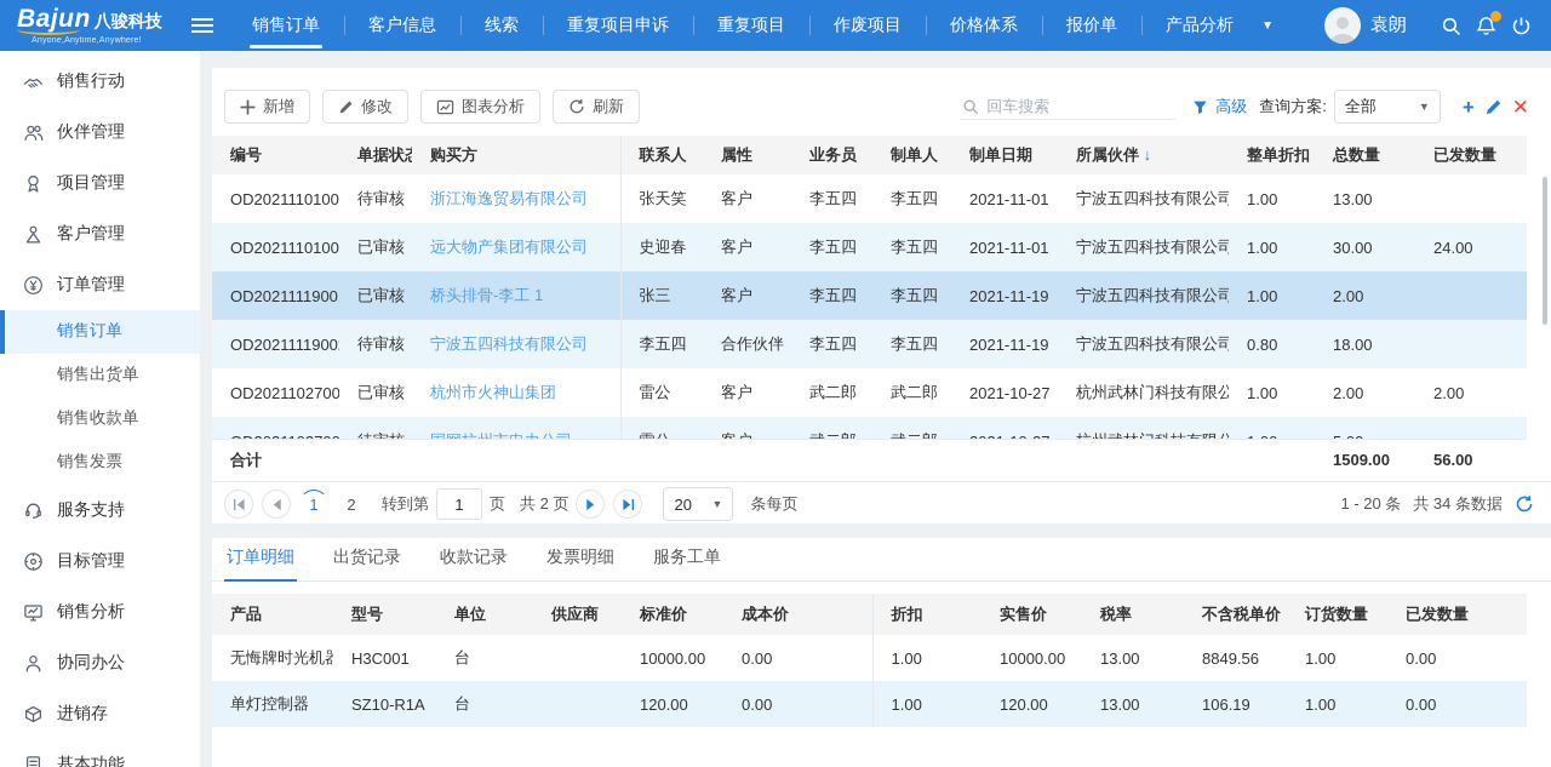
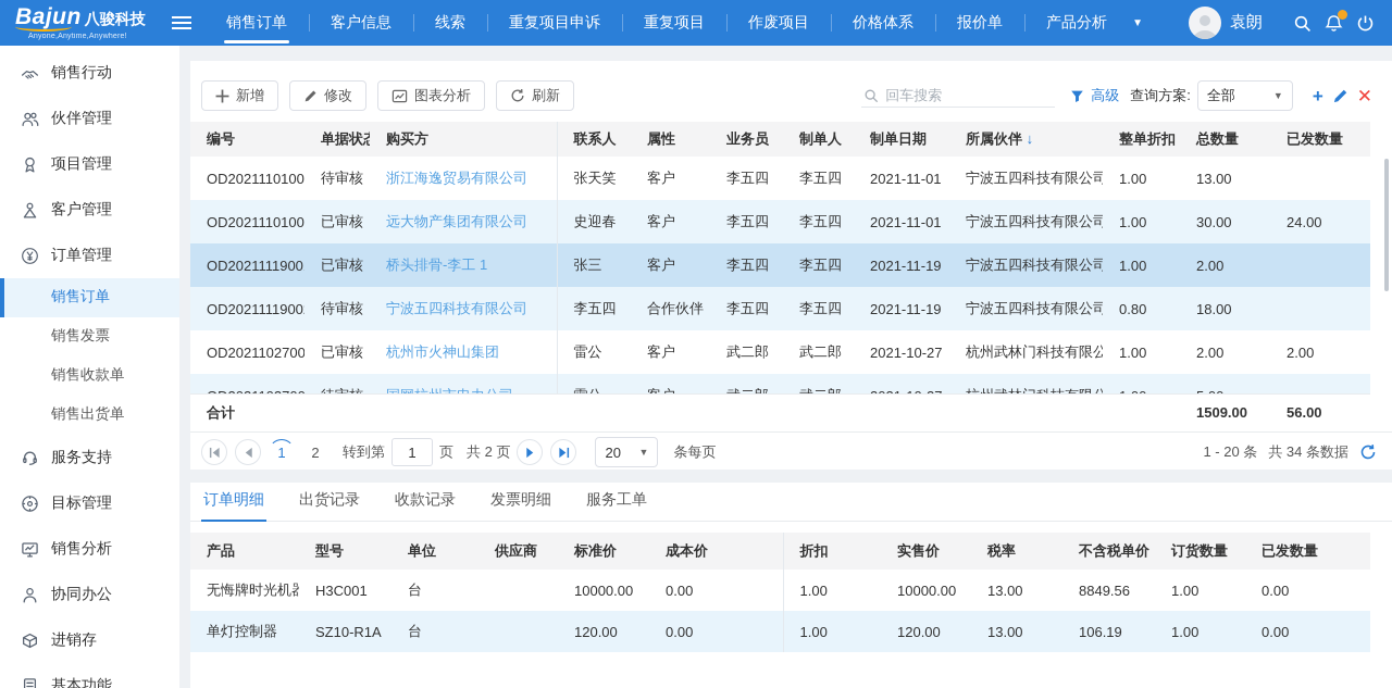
  Bajun
  八骏科技
  销售订单
  客户信息
  线索
  重复项目申诉
  重复项目
  作废项目
  价格体系
  报价单
  产品分析
  ▼
  袁朗
  销售行动
  伙伴管理
  项目管理
  客户管理
  订单管理
  销售订单
- 销售出货单
+ 销售发票
  销售收款单
- 销售发票
+ 销售出货单
  服务支持
  目标管理
  销售分析
  协同办公
  进销存
  基本功能
  新增
  修改
  图表分析
  刷新
  回车搜索
  高级
  查询方案:
  全部
  ▼
  +
  ✕
  编号	单据状	购买方	联系人	属性	业务员	制单人	制单日期	所属伙伴 ↓	整单折扣	总数量	已发数量
  OD2021110100	待审核	浙江海逸贸易有限公司	张天笑	客户	李五四	李五四	2021-11-01	宁波五四科技有限公司	1.00	13.00
  OD2021110100	已审核	远大物产集团有限公司	史迎春	客户	李五四	李五四	2021-11-01	宁波五四科技有限公司	1.00	30.00	24.00
  OD2021111900	已审核	桥头排骨-李工 1	张三	客户	李五四	李五四	2021-11-19	宁波五四科技有限公司	1.00	2.00
  OD2021111900	待审核	宁波五四科技有限公司	李五四	合作伙伴	李五四	李五四	2021-11-19	宁波五四科技有限公司	0.80	18.00
  OD2021102700	已审核	杭州市火神山集团	雷公	客户	武二郎	武二郎	2021-10-27	杭州武林门科技有限公	1.00	2.00	2.00
  合计										1509.00	56.00
  1
  2
  转到第
  1
  页
  共 2 页
  20
  ▼
  条每页
  1 - 20 条
  共 34 条数据
  订单明细
  出货记录
  收款记录
  发票明细
  服务工单
  产品	型号	单位	供应商	标准价	成本价	折扣	实售价	税率	不含税单价	订货数量	已发数量
  无悔牌时光机器	H3C001	台		10000.00	0.00	1.00	10000.00	13.00	8849.56	1.00	0.00
  单灯控制器	SZ10-R1A	台		120.00	0.00	1.00	120.00	13.00	106.19	1.00	0.00
